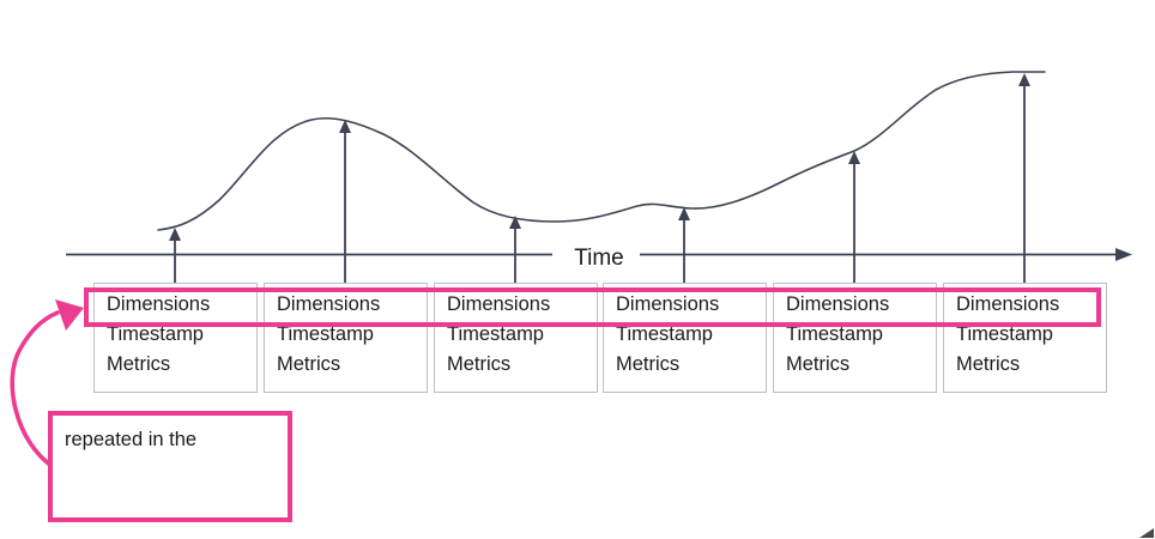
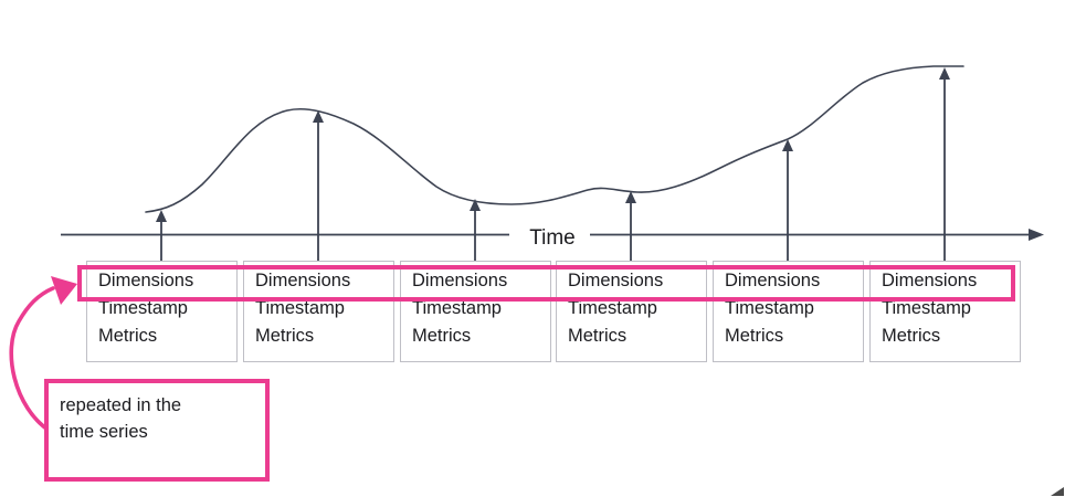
  Time
  Dimensions
  Timestamp
  Metrics
  Dimensions
  Timestamp
  Metrics
  Dimensions
  Timestamp
  Metrics
  Dimensions
  Timestamp
  Metrics
  Dimensions
  Timestamp
  Metrics
  Dimensions
  Timestamp
  Metrics
  repeated in the
+ time series
